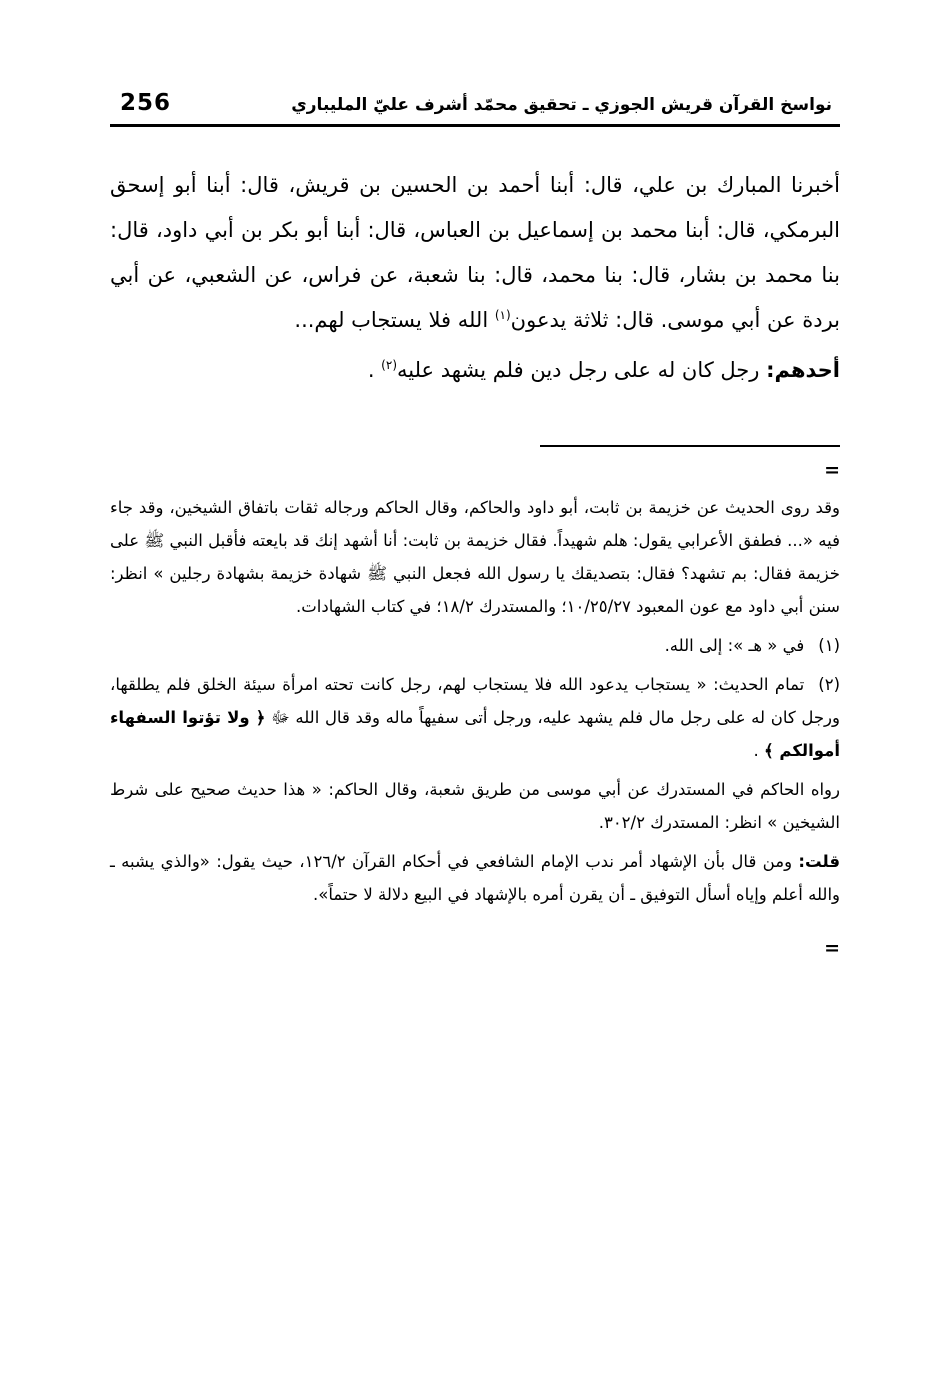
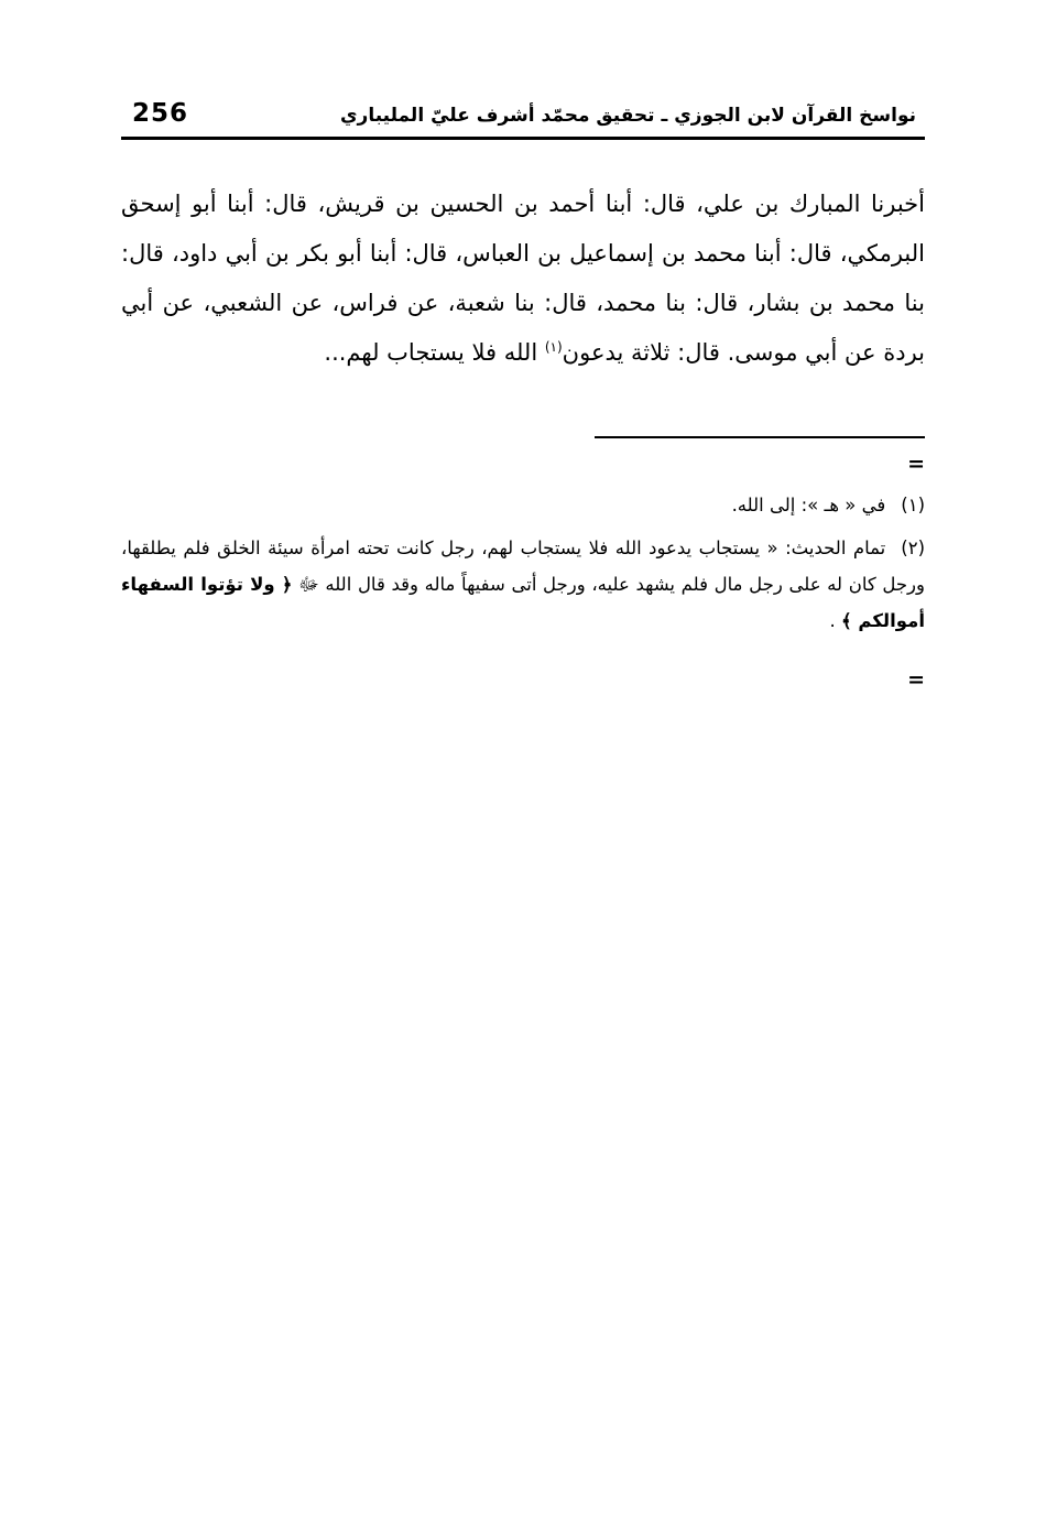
  256
- نواسخ القرآن قريش الجوزي ـ تحقيق محمّد أشرف عليّ المليباري
+ نواسخ القرآن لابن الجوزي ـ تحقيق محمّد أشرف عليّ المليباري
  أخبرنا المبارك بن علي، قال: أبنا أحمد بن الحسين بن قريش، قال: أبنا أبو إسحق البرمكي، قال: أبنا محمد بن إسماعيل بن العباس، قال: أبنا أبو بكر بن أبي داود، قال: بنا محمد بن بشار، قال: بنا محمد، قال: بنا شعبة، عن فراس، عن الشعبي، عن أبي بردة عن أبي موسى. قال: ثلاثة يدعون(١) الله فلا يستجاب لهم...
- أحدهم: رجل كان له على رجل دين فلم يشهد عليه(٢) .
  =
- وقد روى الحديث عن خزيمة بن ثابت، أبو داود والحاكم، وقال الحاكم ورجاله ثقات باتفاق الشيخين، وقد جاء فيه «... فطفق الأعرابي يقول: هلم شهيداً. فقال خزيمة بن ثابت: أنا أشهد إنك قد بايعته فأقبل النبي ﷺ على خزيمة فقال: بم تشهد؟ فقال: بتصديقك يا رسول الله فجعل النبي ﷺ شهادة خزيمة بشهادة رجلين » انظر: سنن أبي داود مع عون المعبود ١٠/٢٥/٢٧؛ والمستدرك ١٨/٢؛ في كتاب الشهادات.
  (١)في « هـ »: إلى الله.
  (٢)تمام الحديث: « يستجاب يدعود الله فلا يستجاب لهم، رجل كانت تحته امرأة سيئة الخلق فلم يطلقها، ورجل كان له على رجل مال فلم يشهد عليه، ورجل أتى سفيهاً ماله وقد قال الله ﷻ ﴿ ولا تؤتوا السفهاء أموالكم ﴾ .
- رواه الحاكم في المستدرك عن أبي موسى من طريق شعبة، وقال الحاكم: « هذا حديث صحيح على شرط الشيخين » انظر: المستدرك ٣٠٢/٢.
- قلت: ومن قال بأن الإشهاد أمر ندب الإمام الشافعي في أحكام القرآن ١٢٦/٢، حيث يقول: «والذي يشبه ـ والله أعلم وإياه أسأل التوفيق ـ أن يقرن أمره بالإشهاد في البيع دلالة لا حتماً».
  =
